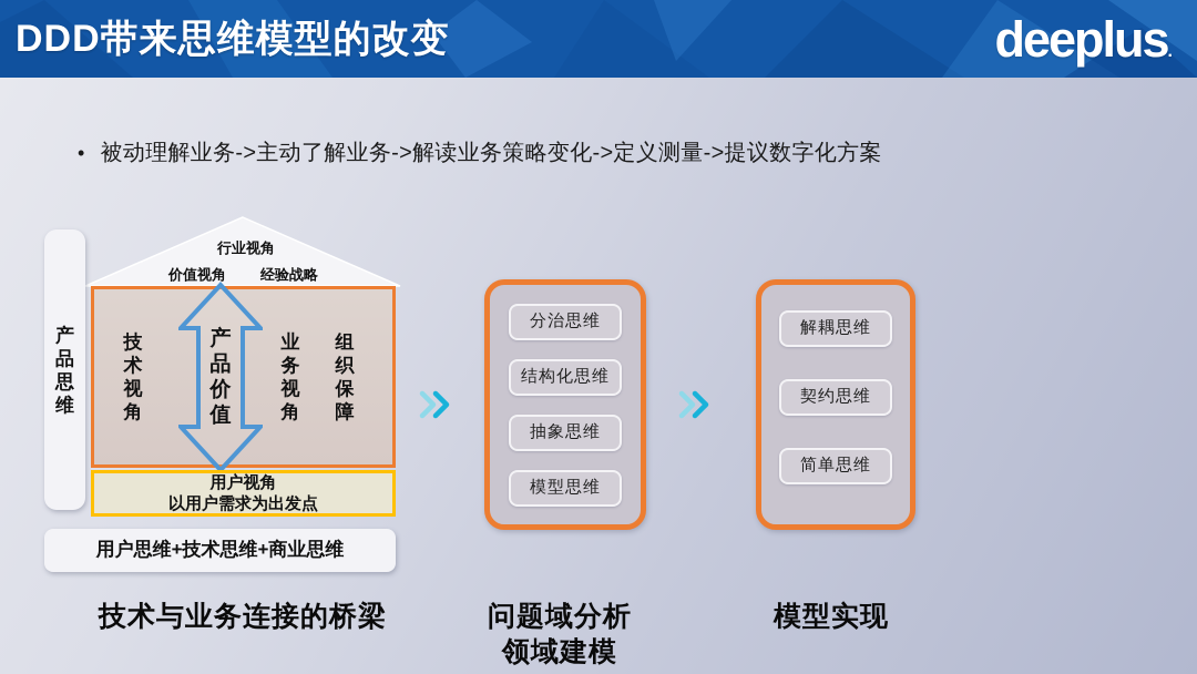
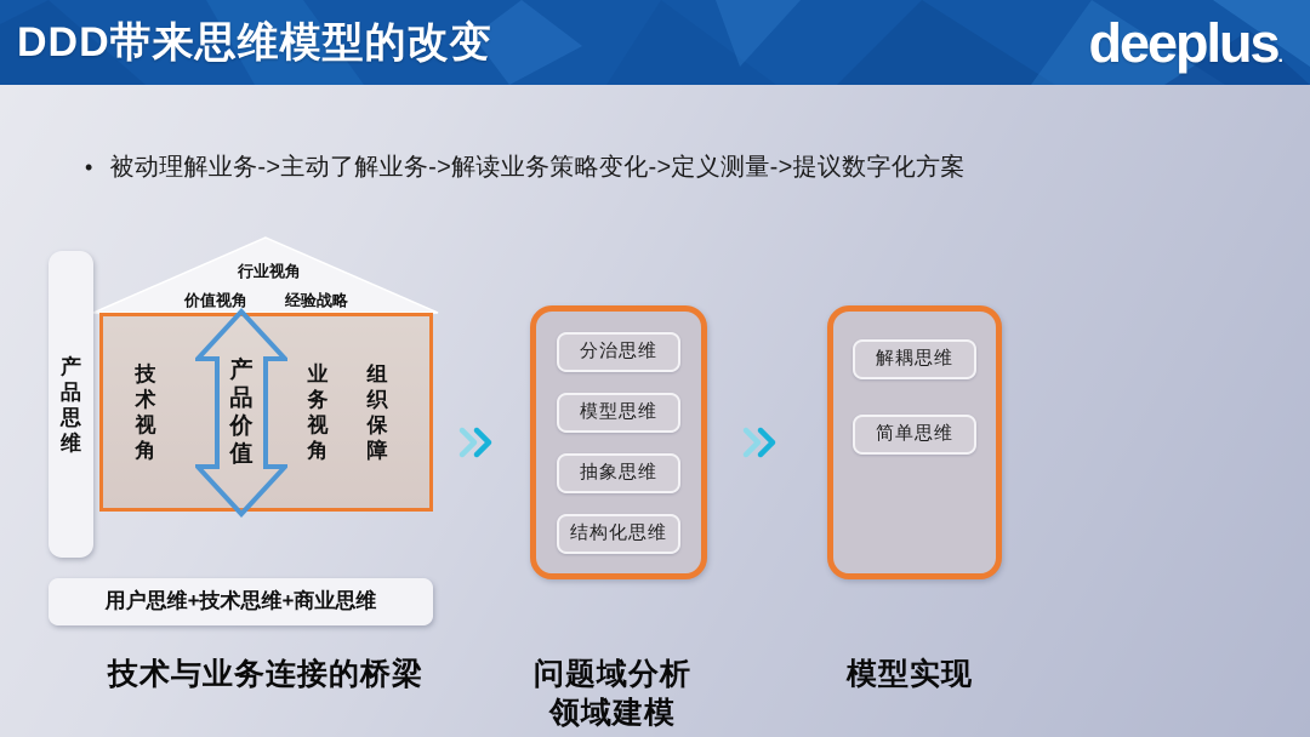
  DDD带来思维模型的改变
  deeplus.
  • 被动理解业务->主动了解业务->解读业务策略变化->定义测量->提议数字化方案
  行业视角
  价值视角
  经验战略
  产品思维
  技术视角
  产品价值
  业务视角
  组织保障
- 用户视角
- 以用户需求为出发点
  用户思维+技术思维+商业思维
  分治思维
- 结构化思维
+ 模型思维
  抽象思维
- 模型思维
+ 结构化思维
  解耦思维
- 契约思维
  简单思维
  技术与业务连接的桥梁
  问题域分析
  领域建模
  模型实现
